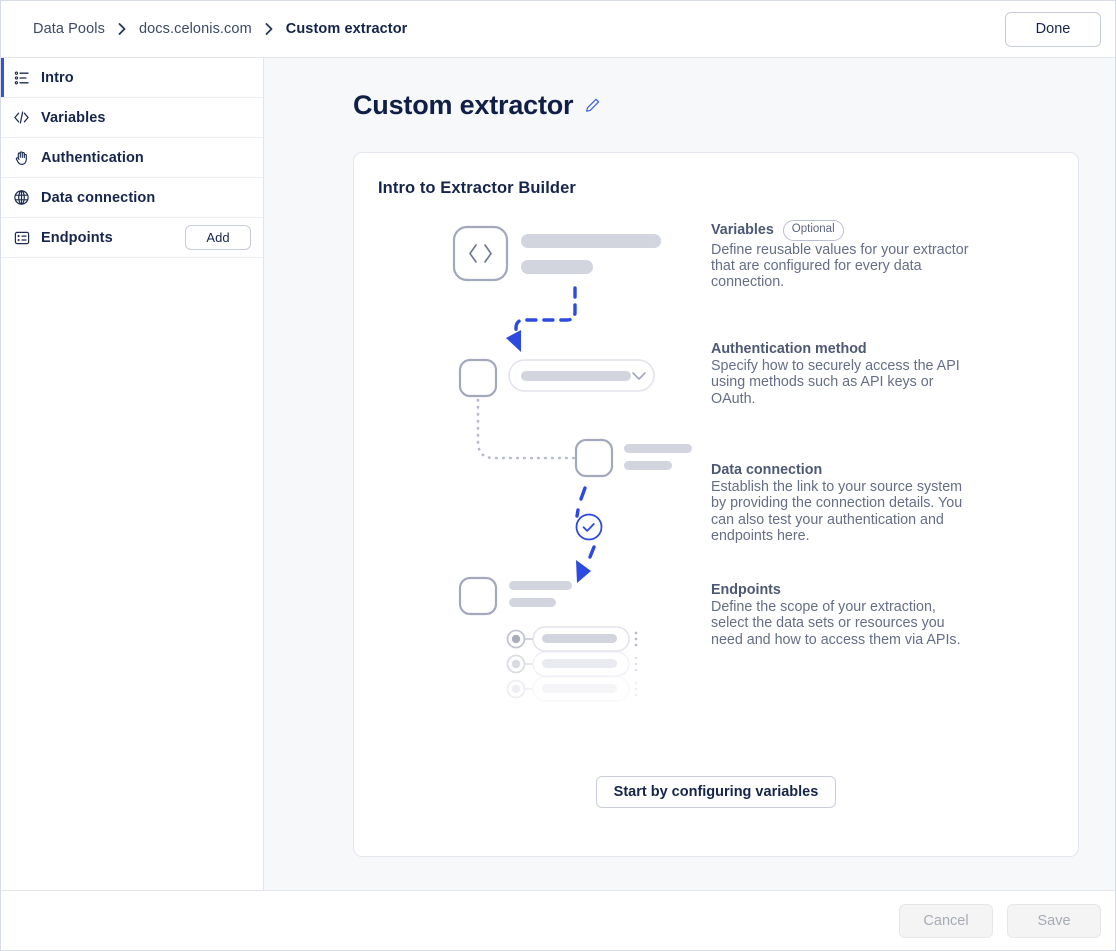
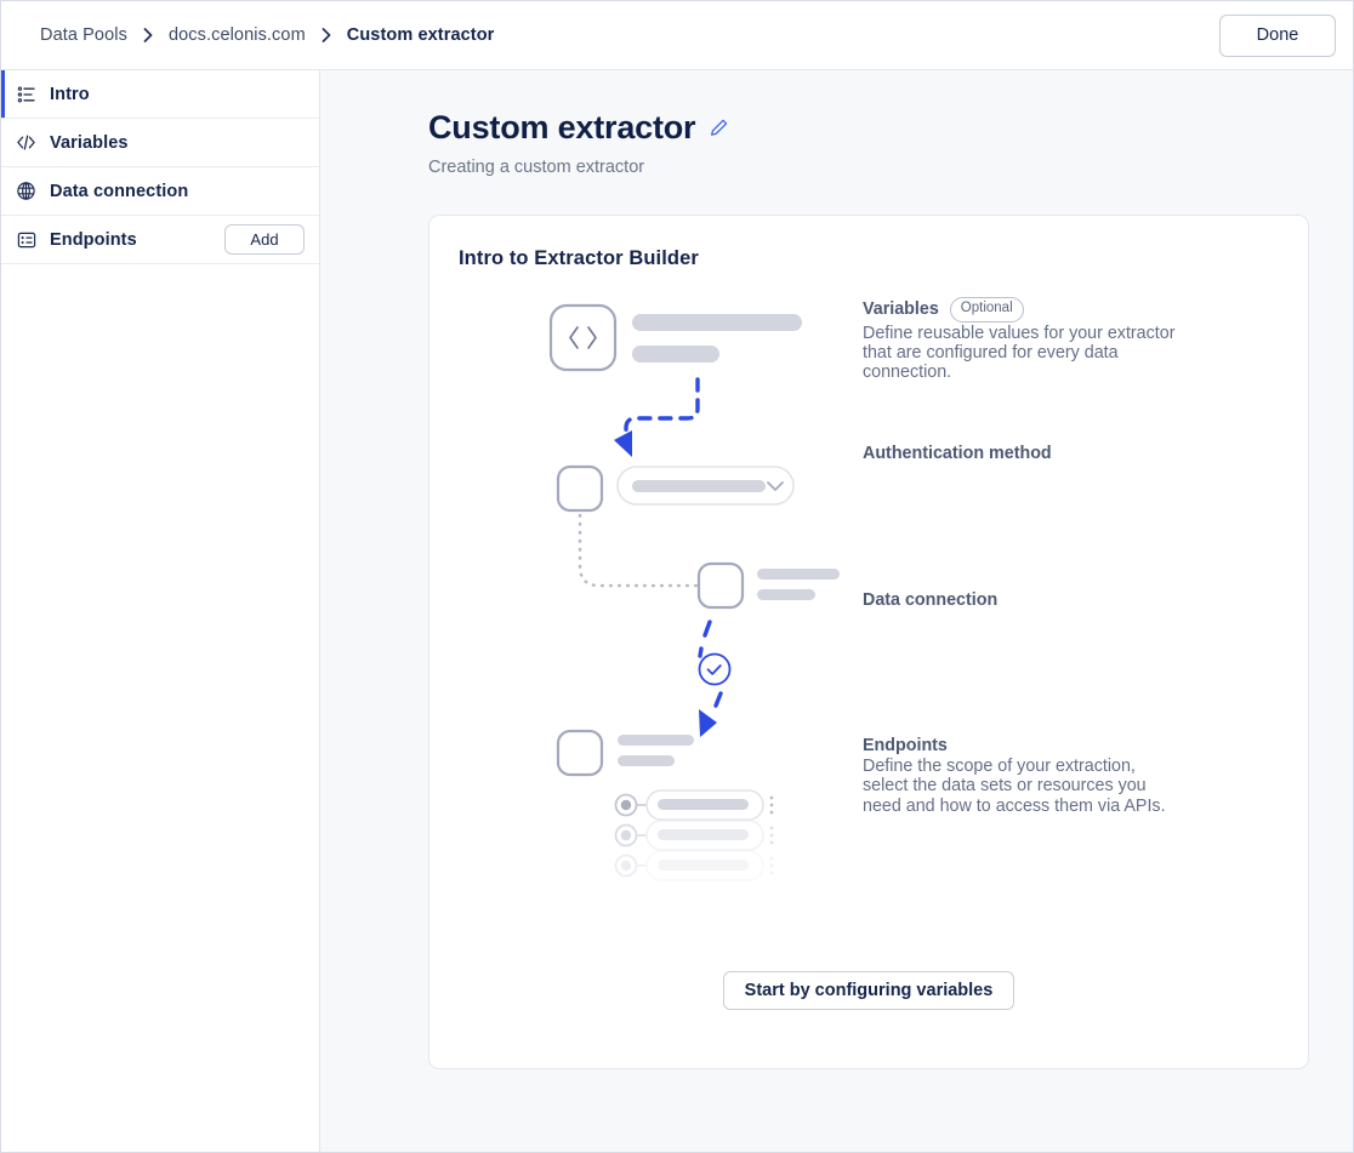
  Data Pools
  docs.celonis.com
  Custom extractor
  Done
  Intro
  Variables
- Authentication
  Data connection
  Endpoints
  Add
  Custom extractor
+ Creating a custom extractor
  Intro to Extractor Builder
  Variables
  Optional
  Define reusable values for your extractor that are configured for every data connection.
  Authentication method
- Specify how to securely access the API using methods such as API keys or OAuth.
  Data connection
- Establish the link to your source system by providing the connection details. You can also test your authentication and endpoints here.
  Endpoints
  Define the scope of your extraction, select the data sets or resources you need and how to access them via APIs.
  Start by configuring variables
- Cancel
- Save
